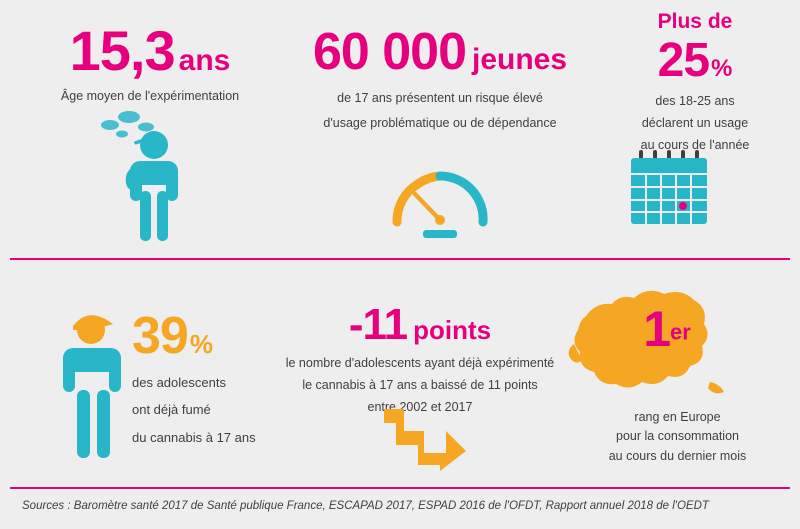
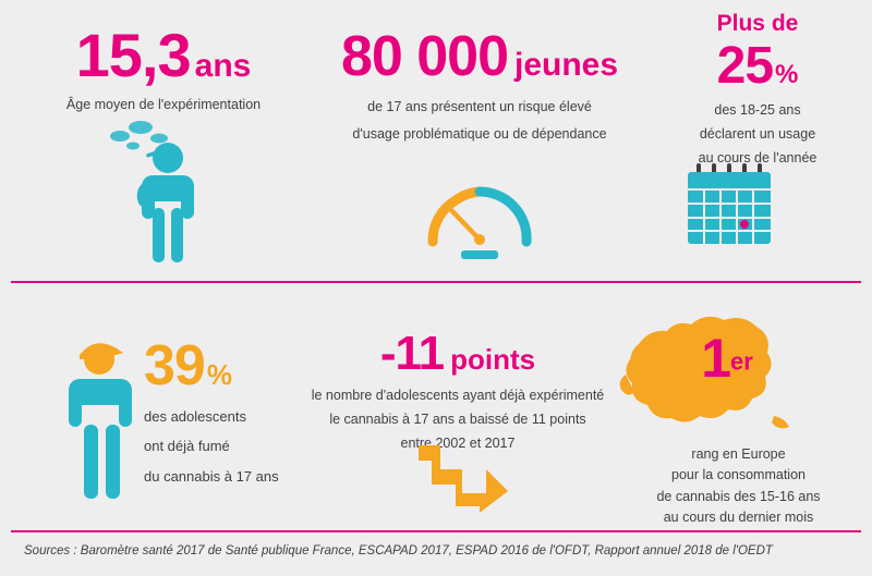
  15,3 ans
  Âge moyen de l'expérimentation
- 60 000 jeunes
+ 80 000 jeunes
  de 17 ans présentent un risque élevé
  d'usage problématique ou de dépendance
  Plus de
  25%
  des 18-25 ans
  déclarent un usage
  au cours de l'année
  39%
  des adolescents
  ont déjà fumé
  du cannabis à 17 ans
  -11 points
  le nombre d'adolescents ayant déjà expérimenté
  le cannabis à 17 ans a baissé de 11 points
  entre 2002 et 2017
  1er
  rang en Europe
  pour la consommation
+ de cannabis des 15-16 ans
  au cours du dernier mois
  Sources : Baromètre santé 2017 de Santé publique France, ESCAPAD 2017, ESPAD 2016 de l'OFDT, Rapport annuel 2018 de l'OEDT
